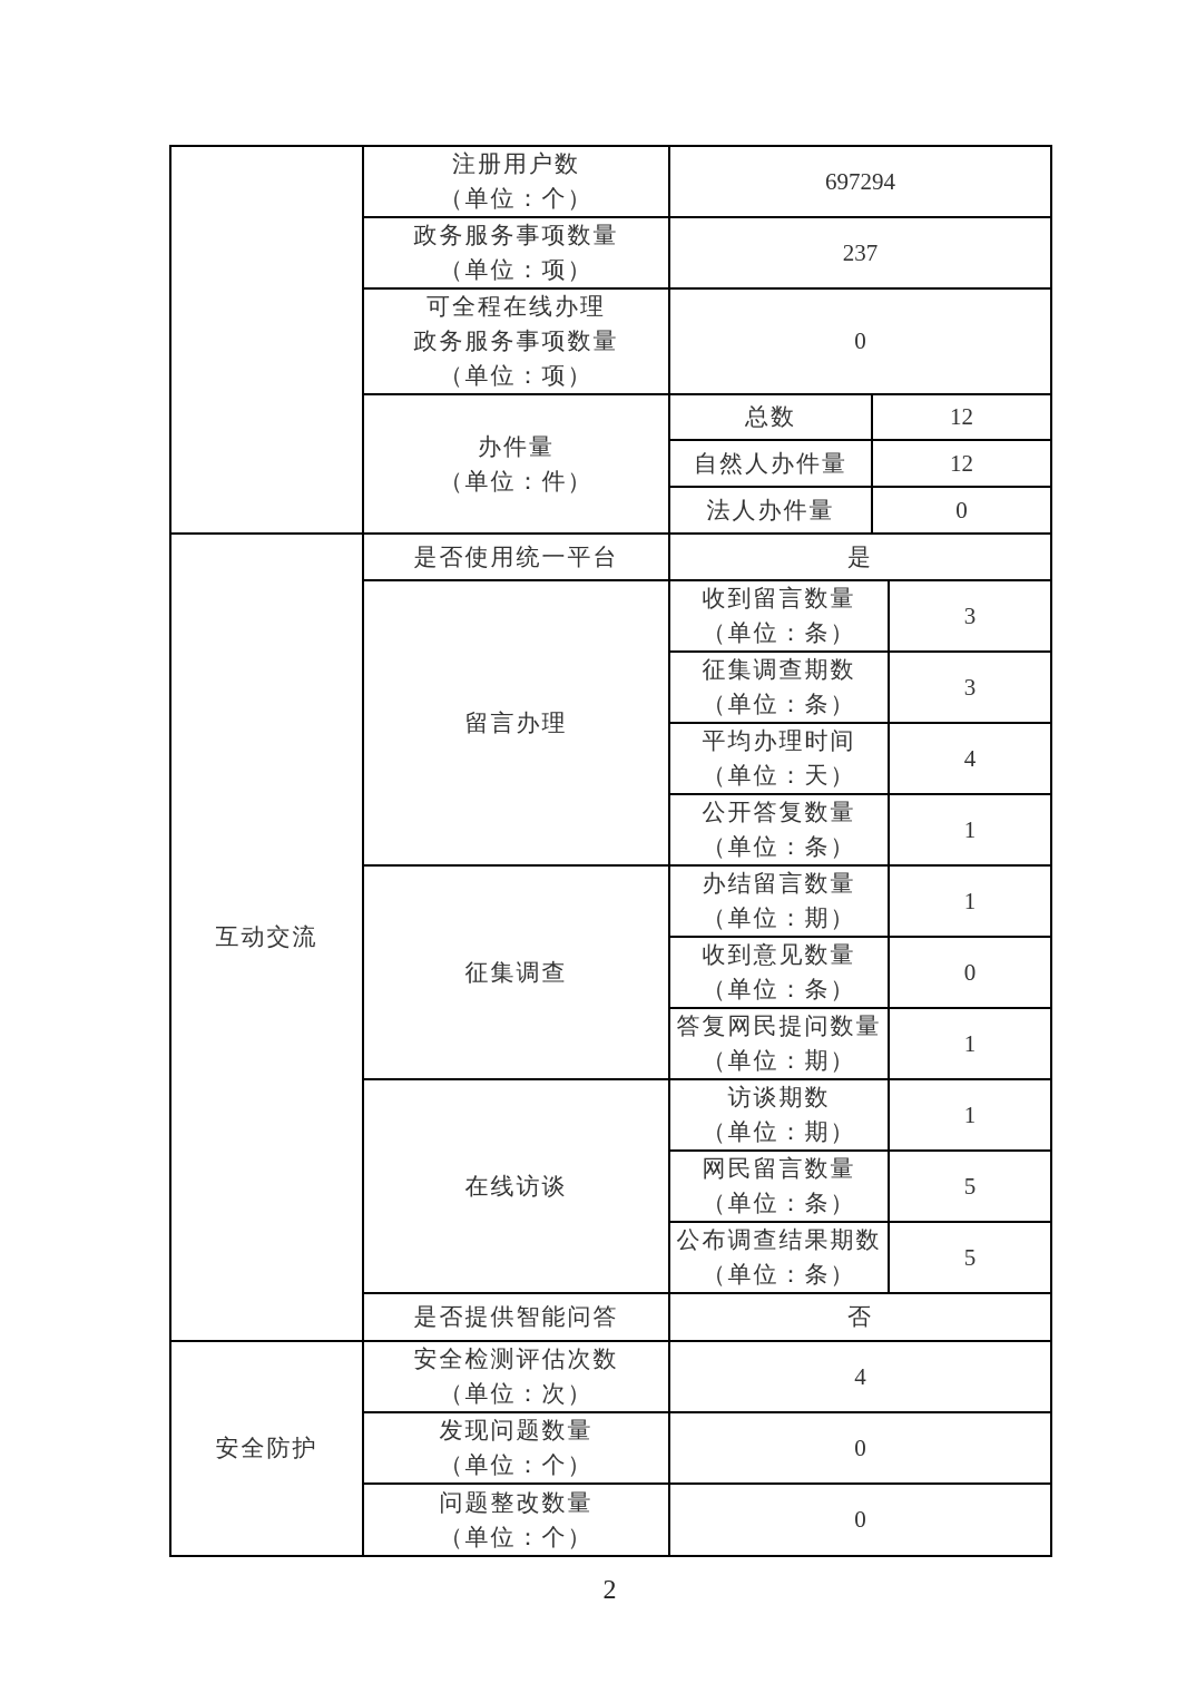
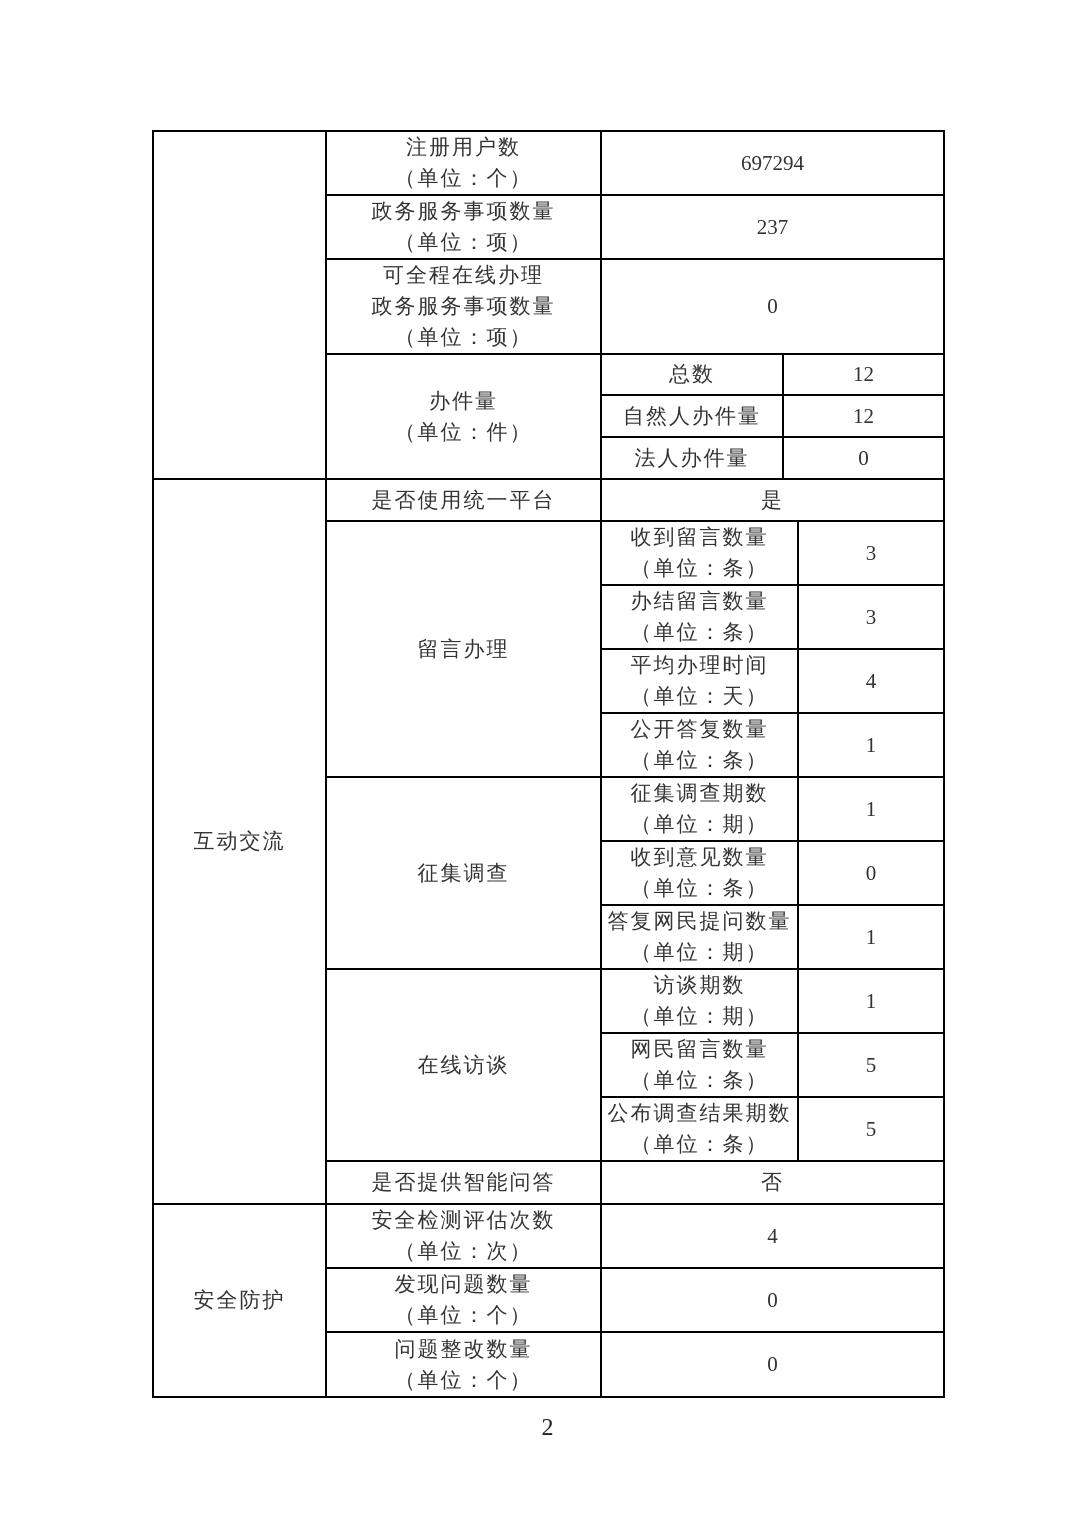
  	注册用户数 （单位：个）	697294
  政务服务事项数量 （单位：项）	237
  可全程在线办理 政务服务事项数量 （单位：项）	0
  办件量 （单位：件）	总数	12
  自然人办件量	12
  法人办件量	0
  互动交流	是否使用统一平台	是
  留言办理	收到留言数量 （单位：条）	3
- 征集调查期数 （单位：条）	3
+ 办结留言数量 （单位：条）	3
  平均办理时间 （单位：天）	4
  公开答复数量 （单位：条）	1
- 征集调查	办结留言数量 （单位：期）	1
+ 征集调查	征集调查期数 （单位：期）	1
  收到意见数量 （单位：条）	0
  答复网民提问数量 （单位：期）	1
  在线访谈	访谈期数 （单位：期）	1
  网民留言数量 （单位：条）	5
  公布调查结果期数 （单位：条）	5
  是否提供智能问答	否
  安全防护	安全检测评估次数 （单位：次）	4
  发现问题数量 （单位：个）	0
  问题整改数量 （单位：个）	0
  2
